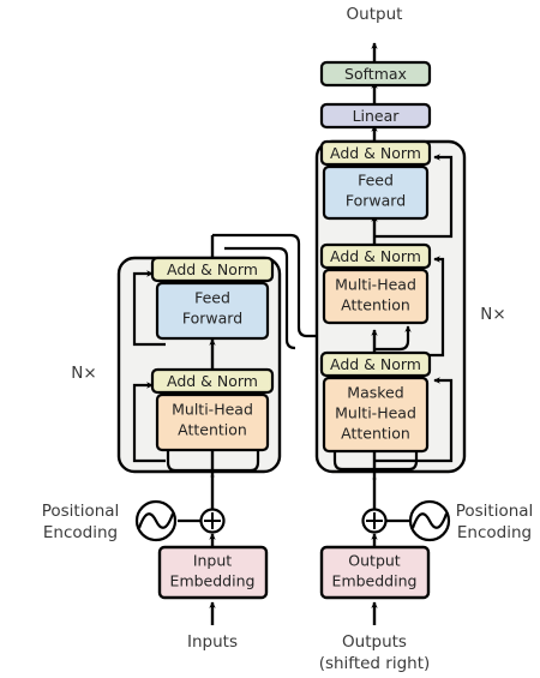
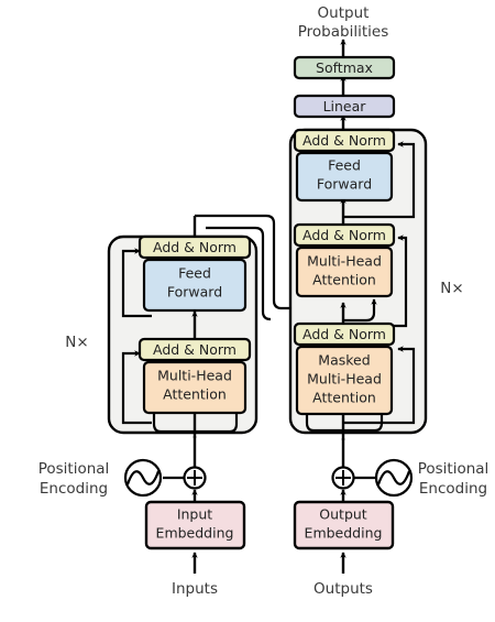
  Add & Norm
  Feed
  Forward
  Add & Norm
  Multi-Head
  Attention
  N×
  Add & Norm
  Feed
  Forward
  Add & Norm
  Multi-Head
  Attention
  Add & Norm
  Masked
  Multi-Head
  Attention
  N×
  Linear
  Softmax
  Output
+ Probabilities
  Positional
  Encoding
  Input
  Embedding
  Inputs
  Positional
  Encoding
  Output
  Embedding
  Outputs
- (shifted right)
